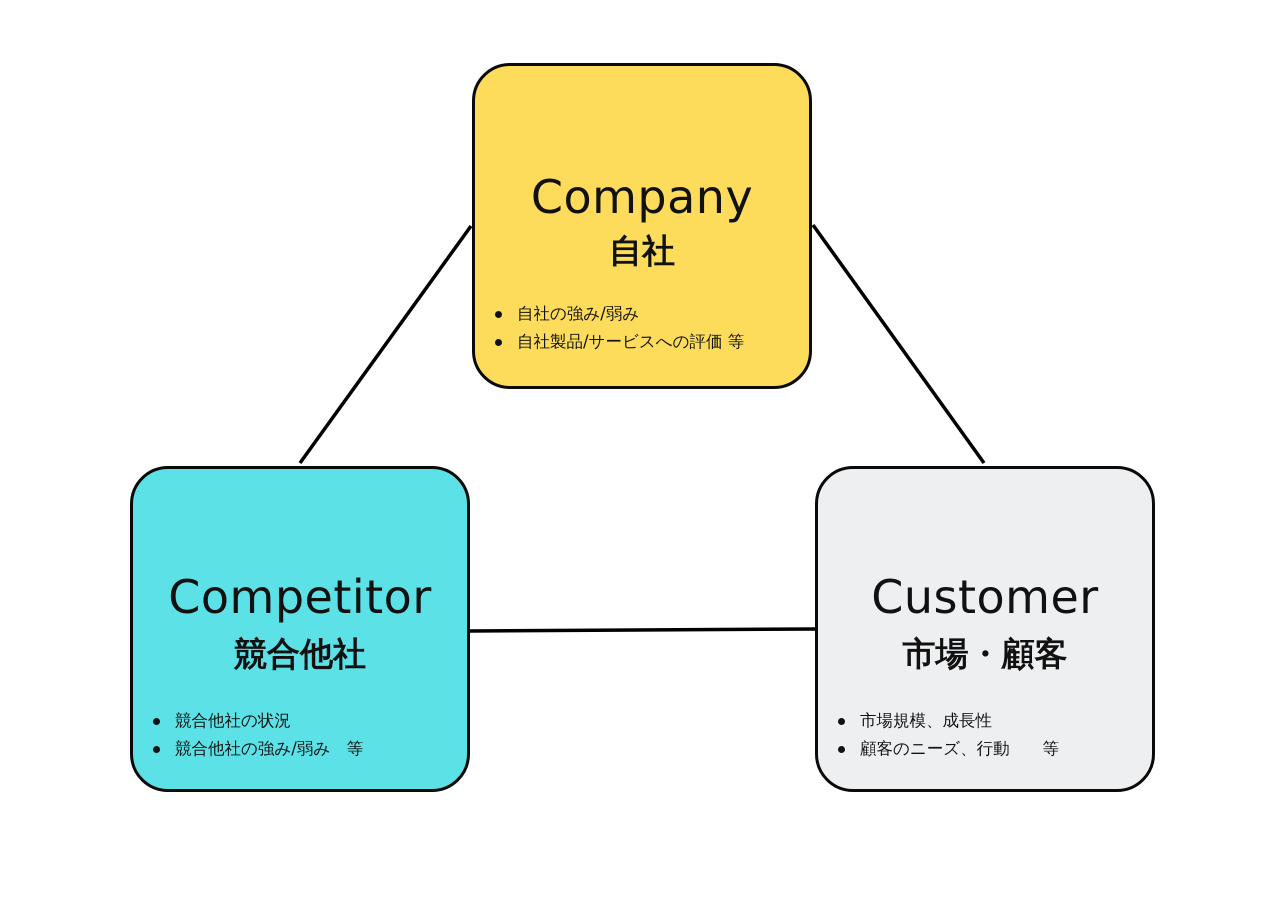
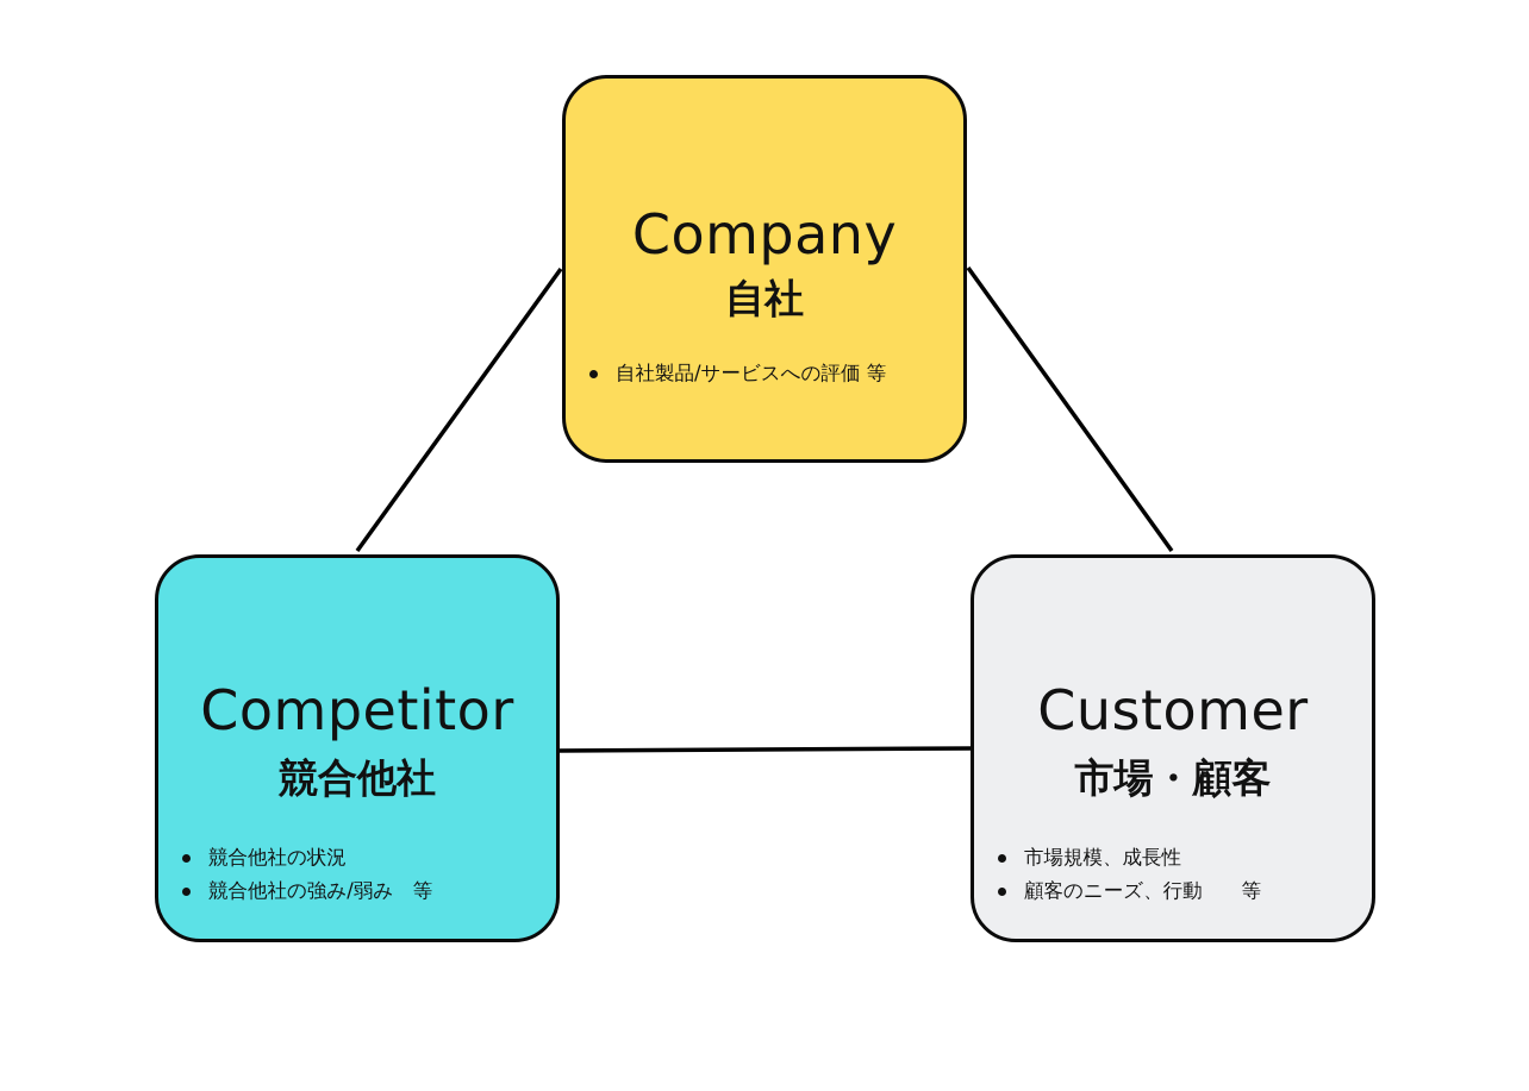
  Company
  自社
- 自社の強み/弱み
  自社製品/サービスへの評価 等
  Competitor
  競合他社
  競合他社の状況
  競合他社の強み/弱み 等
  Customer
  市場・顧客
  市場規模、成長性
  顧客のニーズ、行動 等
